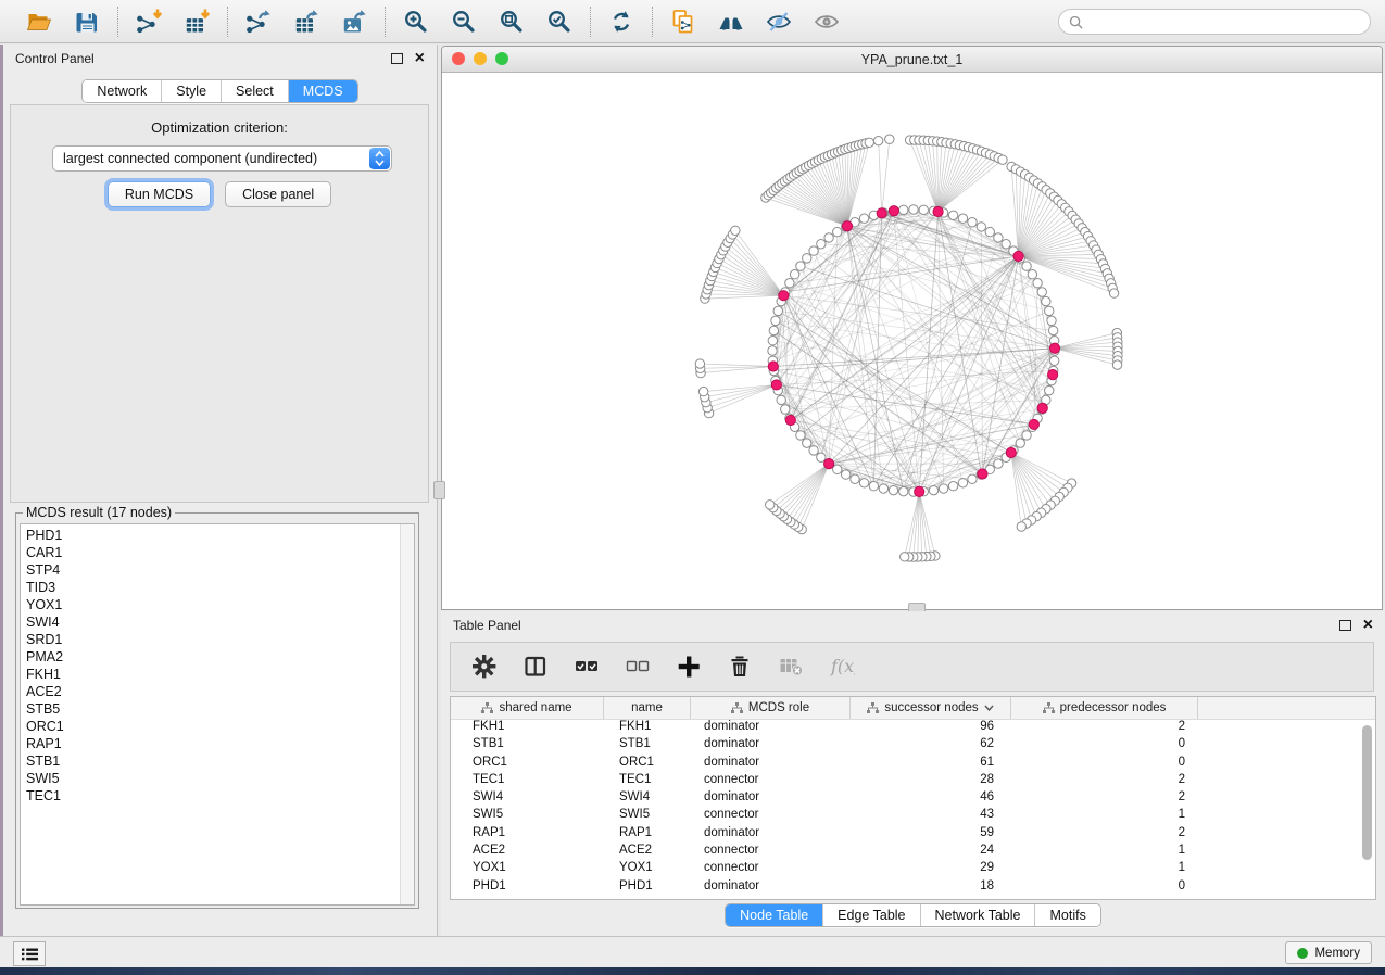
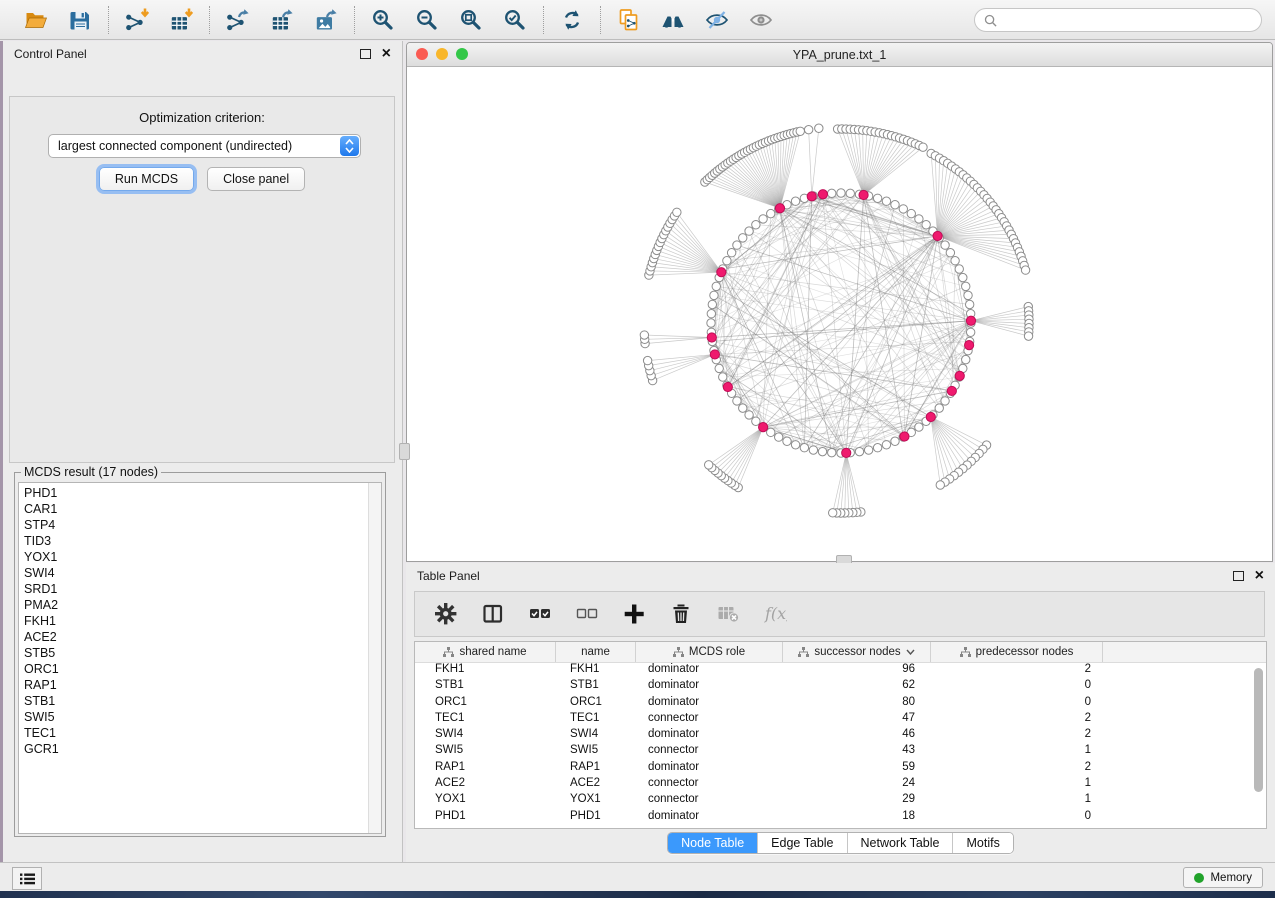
  Control Panel
  ×
- Network
- Style
- Select
- MCDS
  Optimization criterion:
  largest connected component (undirected)
  Run MCDS
  Close panel
  MCDS result (17 nodes)
  PHD1
  CAR1
  STP4
  TID3
  YOX1
  SWI4
  SRD1
  PMA2
  FKH1
  ACE2
  STB5
  ORC1
  RAP1
  STB1
  SWI5
  TEC1
+ GCR1
  YPA_prune.txt_1
  Table Panel
  ×
  f(x
  shared name
  name
  MCDS role
  successor nodes
  predecessor nodes
  FKH1
  FKH1
  dominator
  96
  2
  STB1
  STB1
  dominator
  62
  0
  ORC1
  ORC1
  dominator
- 61
+ 80
  0
  TEC1
  TEC1
  connector
- 28
+ 47
  2
  SWI4
  SWI4
  dominator
  46
  2
  SWI5
  SWI5
  connector
  43
  1
  RAP1
  RAP1
  dominator
  59
  2
  ACE2
  ACE2
  connector
  24
  1
  YOX1
  YOX1
  connector
  29
  1
  PHD1
  PHD1
  dominator
  18
  0
  Node Table
  Edge Table
  Network Table
  Motifs
  Memory
